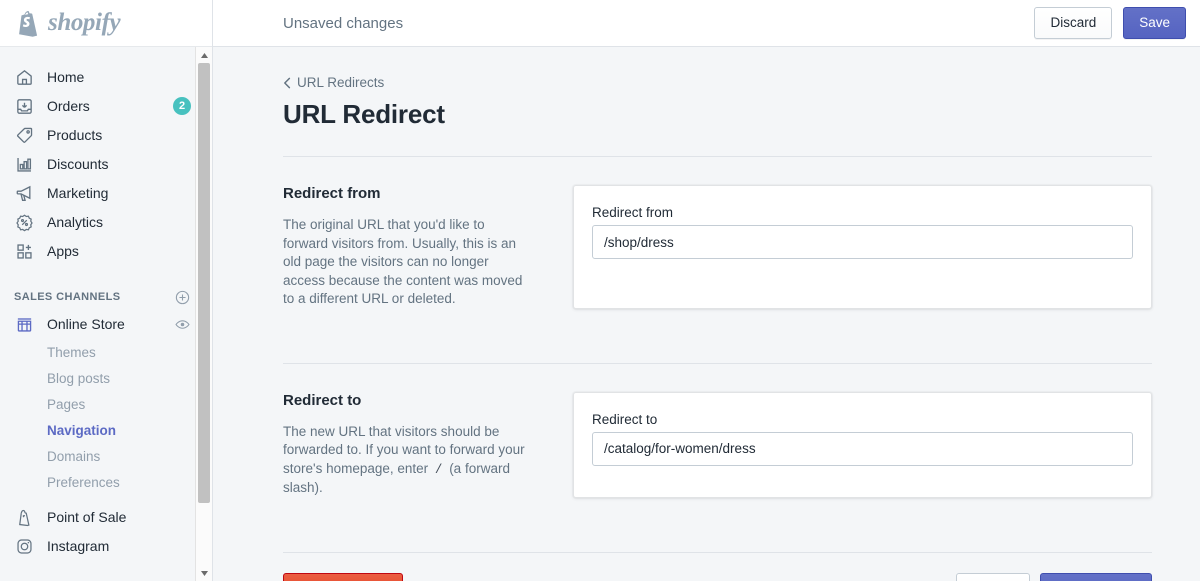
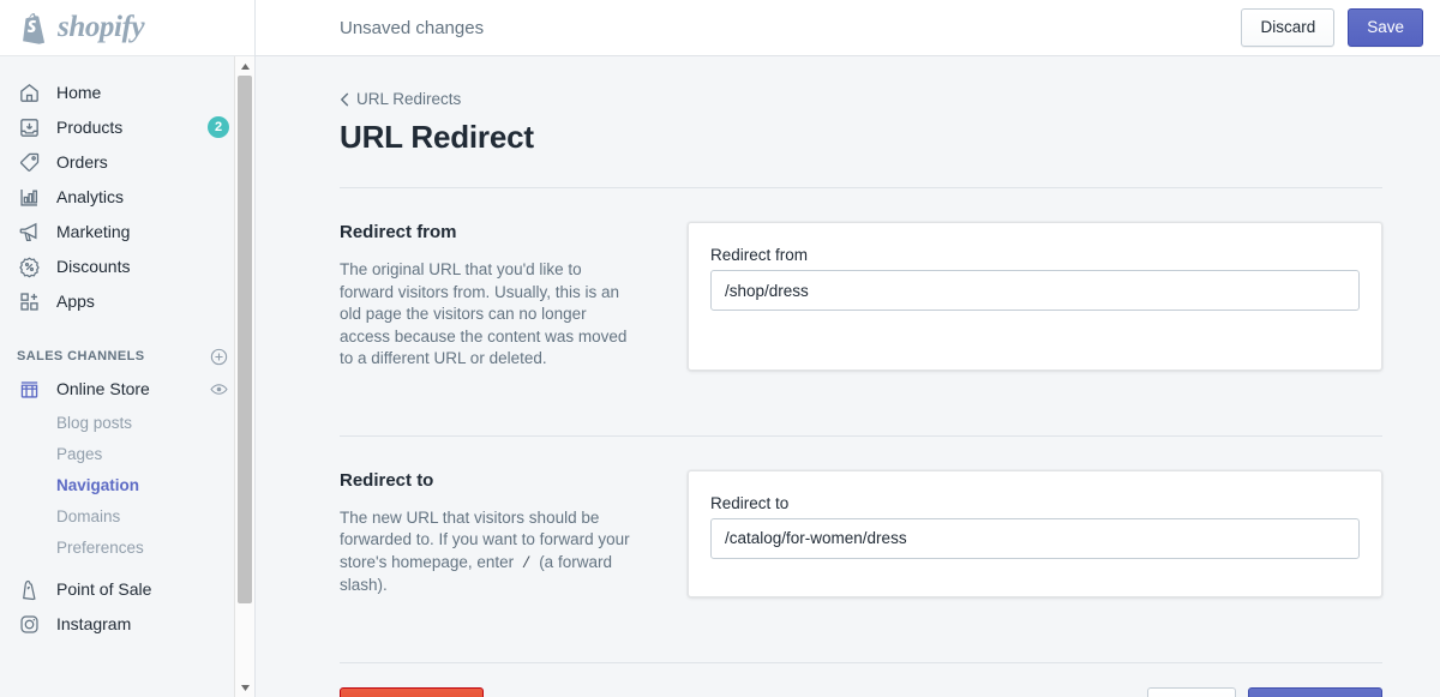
  shopify
  Home
- Orders
+ Products
  2
- Products
+ Orders
- Discounts
+ Analytics
  Marketing
- Analytics
+ Discounts
  Apps
  SALES CHANNELS
  Online Store
- Themes
  Blog posts
  Pages
  Navigation
  Domains
  Preferences
  Point of Sale
  Instagram
  Unsaved changes
  Discard
  Save
  URL Redirects
  URL Redirect
  Redirect from
  The original URL that you'd like to forward visitors from. Usually, this is an old page the visitors can no longer access because the content was moved to a different URL or deleted.
  Redirect from
  /shop/dress
  Redirect to
  The new URL that visitors should be forwarded to. If you want to forward your store's homepage, enter / (a forward slash).
  Redirect to
  /catalog/for-women/dress
